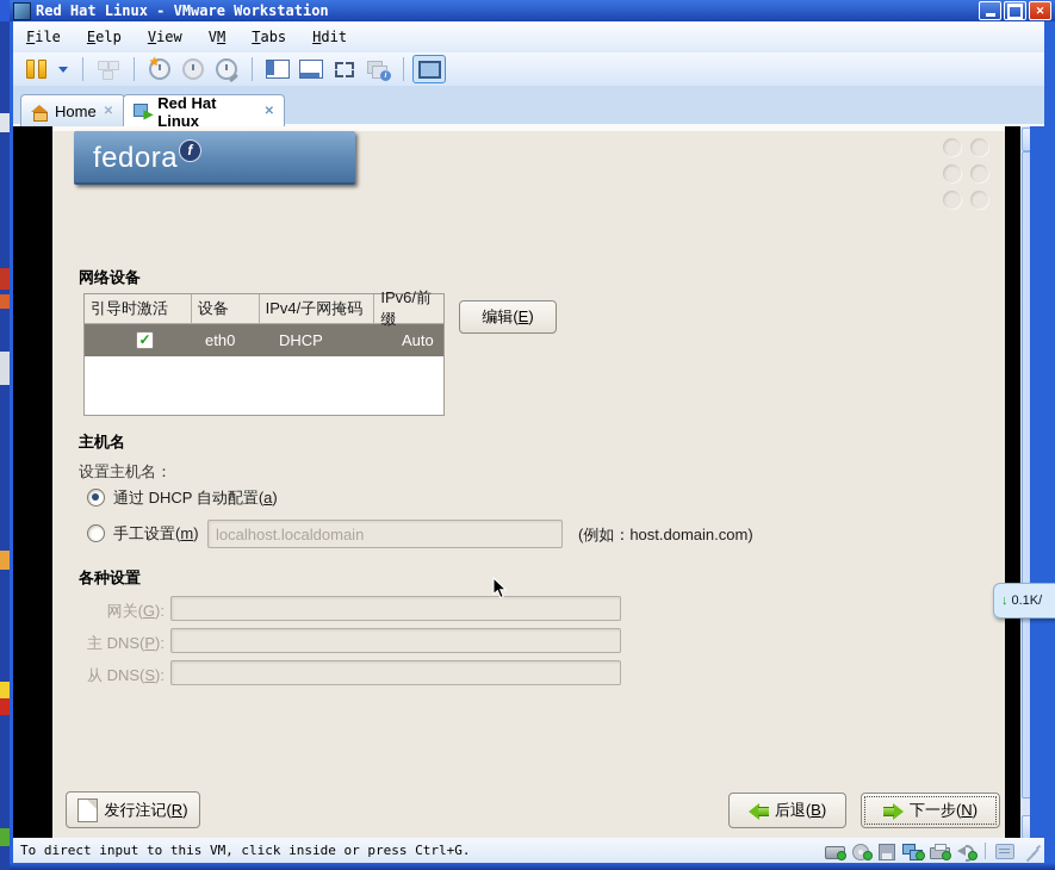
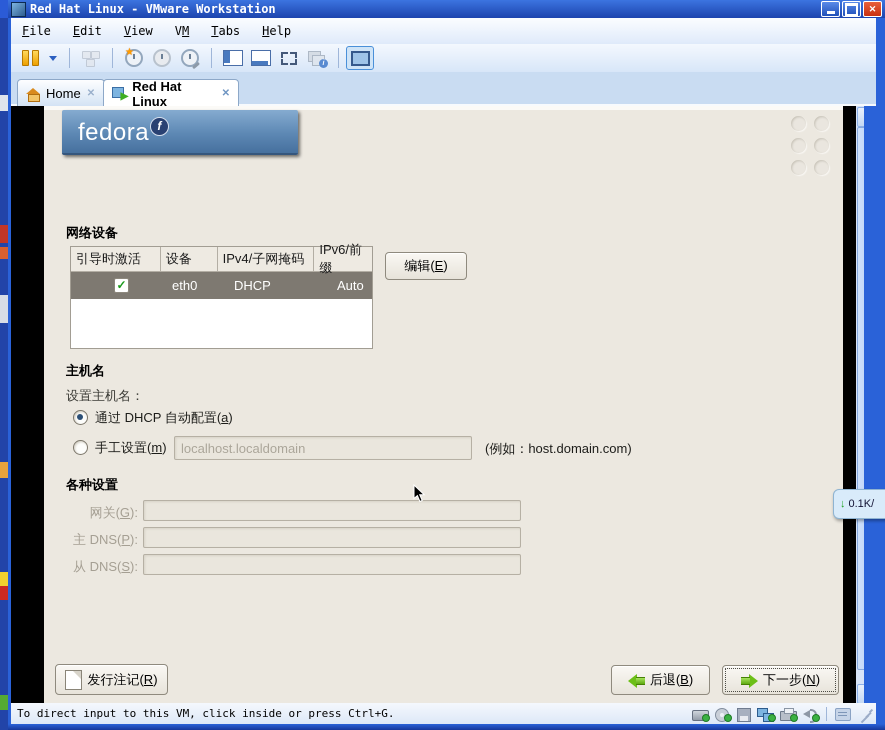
  Red Hat Linux - VMware Workstation
  ✕
  File
- Eelp
+ Edit
  View
  VM
  Tabs
- Hdit
+ Help
  ★
  Home
  ✕
  ▶
  Red Hat Linux
  ✕
  fedora f
  网络设备
  引导时激活
  设备
  IPv4/子网掩码
  IPv6/前缀
  ✓
  eth0
  DHCP
  Auto
  编辑(E)
  主机名
  设置主机名：
  通过 DHCP 自动配置(a)
  手工设置(m)
  localhost.localdomain
  (例如：host.domain.com)
  各种设置
  网关(G):
  主 DNS(P):
  从 DNS(S):
  发行注记(R)
  后退(B)
  下一步(N)
  To direct input to this VM, click inside or press Ctrl+G.
  ↓
  0.1K/
